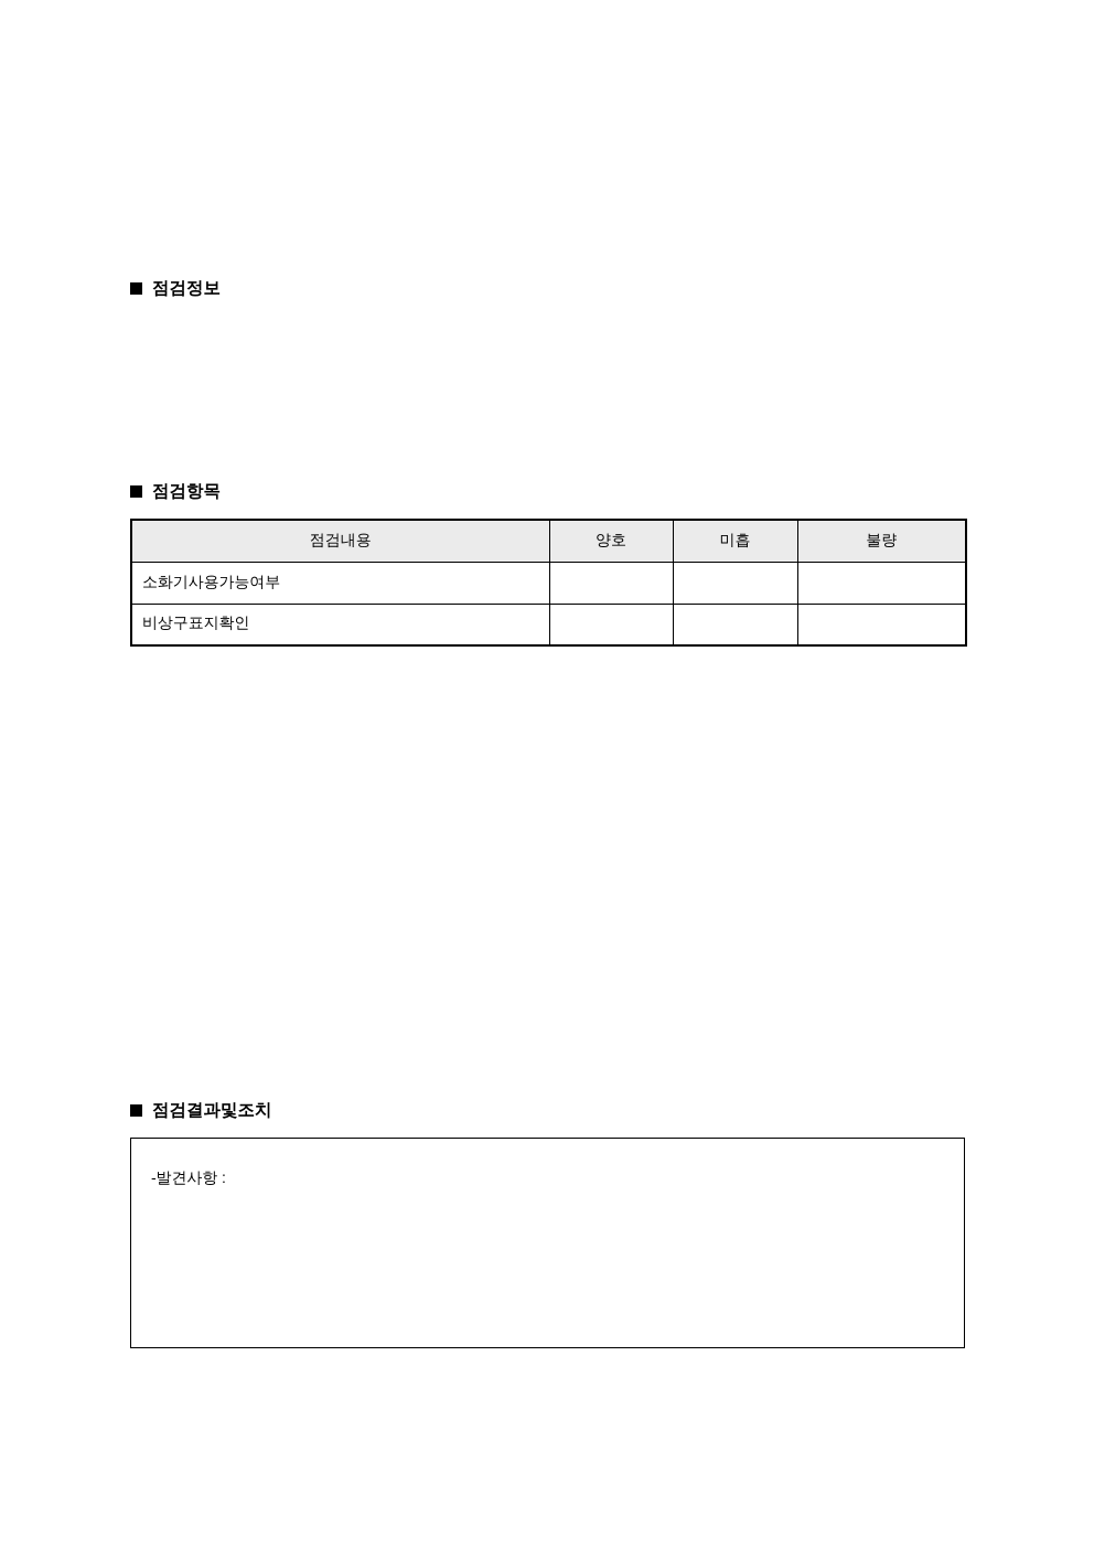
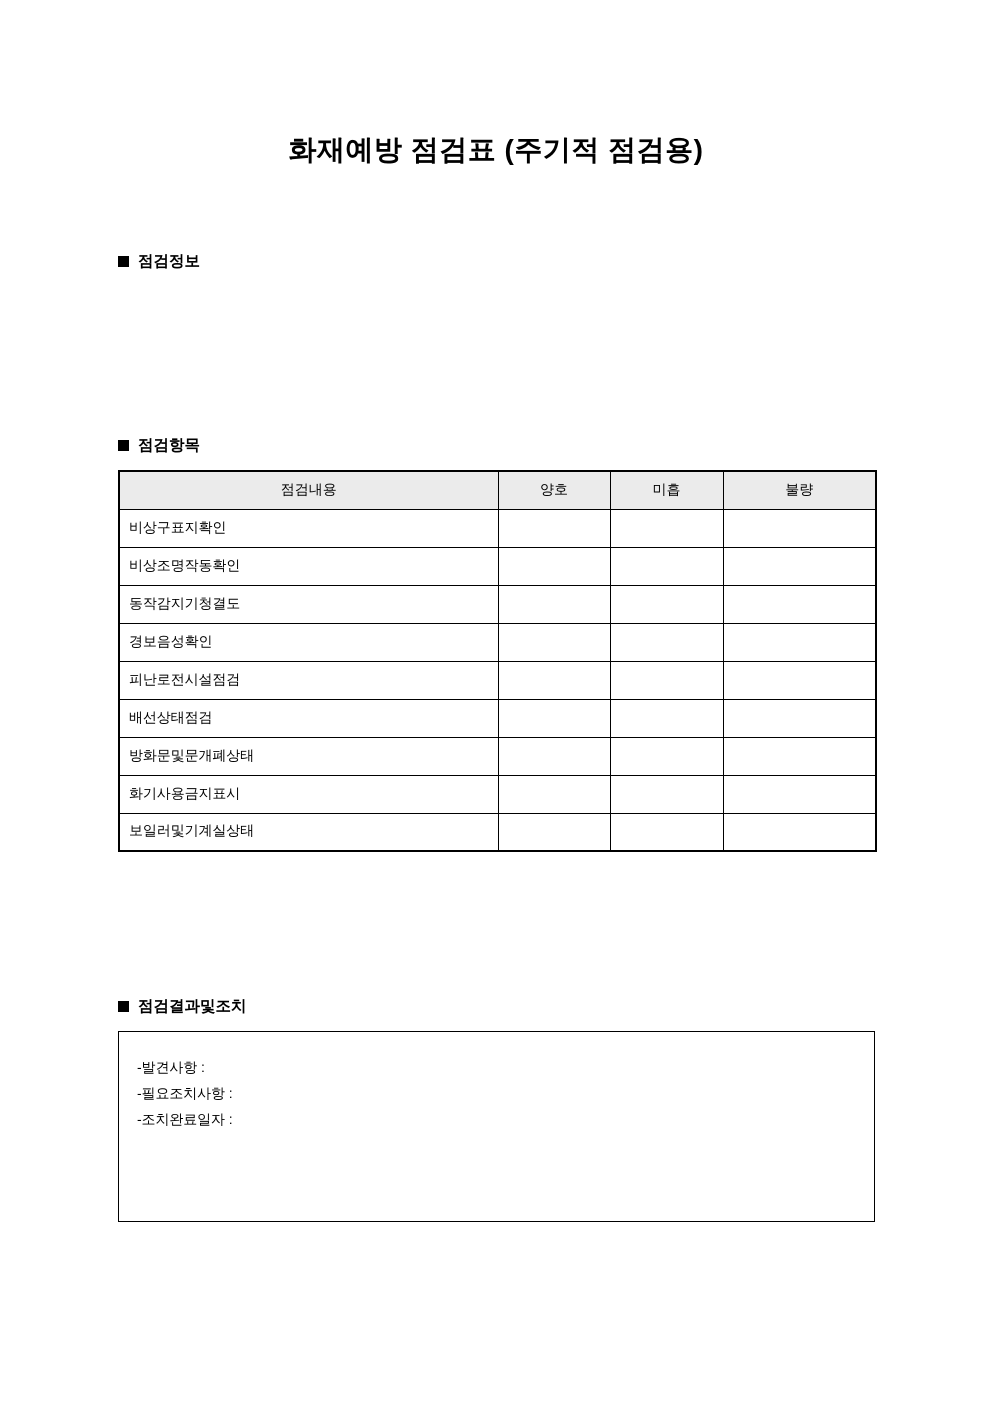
+ 화재예방 점검표 (주기적 점검용)
  점검정보
  점검항목
  점검내용	양호	미흡	불량
- 소화기사용가능여부
  비상구표지확인
+ 비상조명작동확인
+ 동작감지기청결도
+ 경보음성확인
+ 피난로전시설점검
+ 배선상태점검
+ 방화문및문개폐상태
+ 화기사용금지표시
+ 보일러및기계실상태
  점검결과및조치
  -발견사항 :
+ -필요조치사항 :
+ -조치완료일자 :
